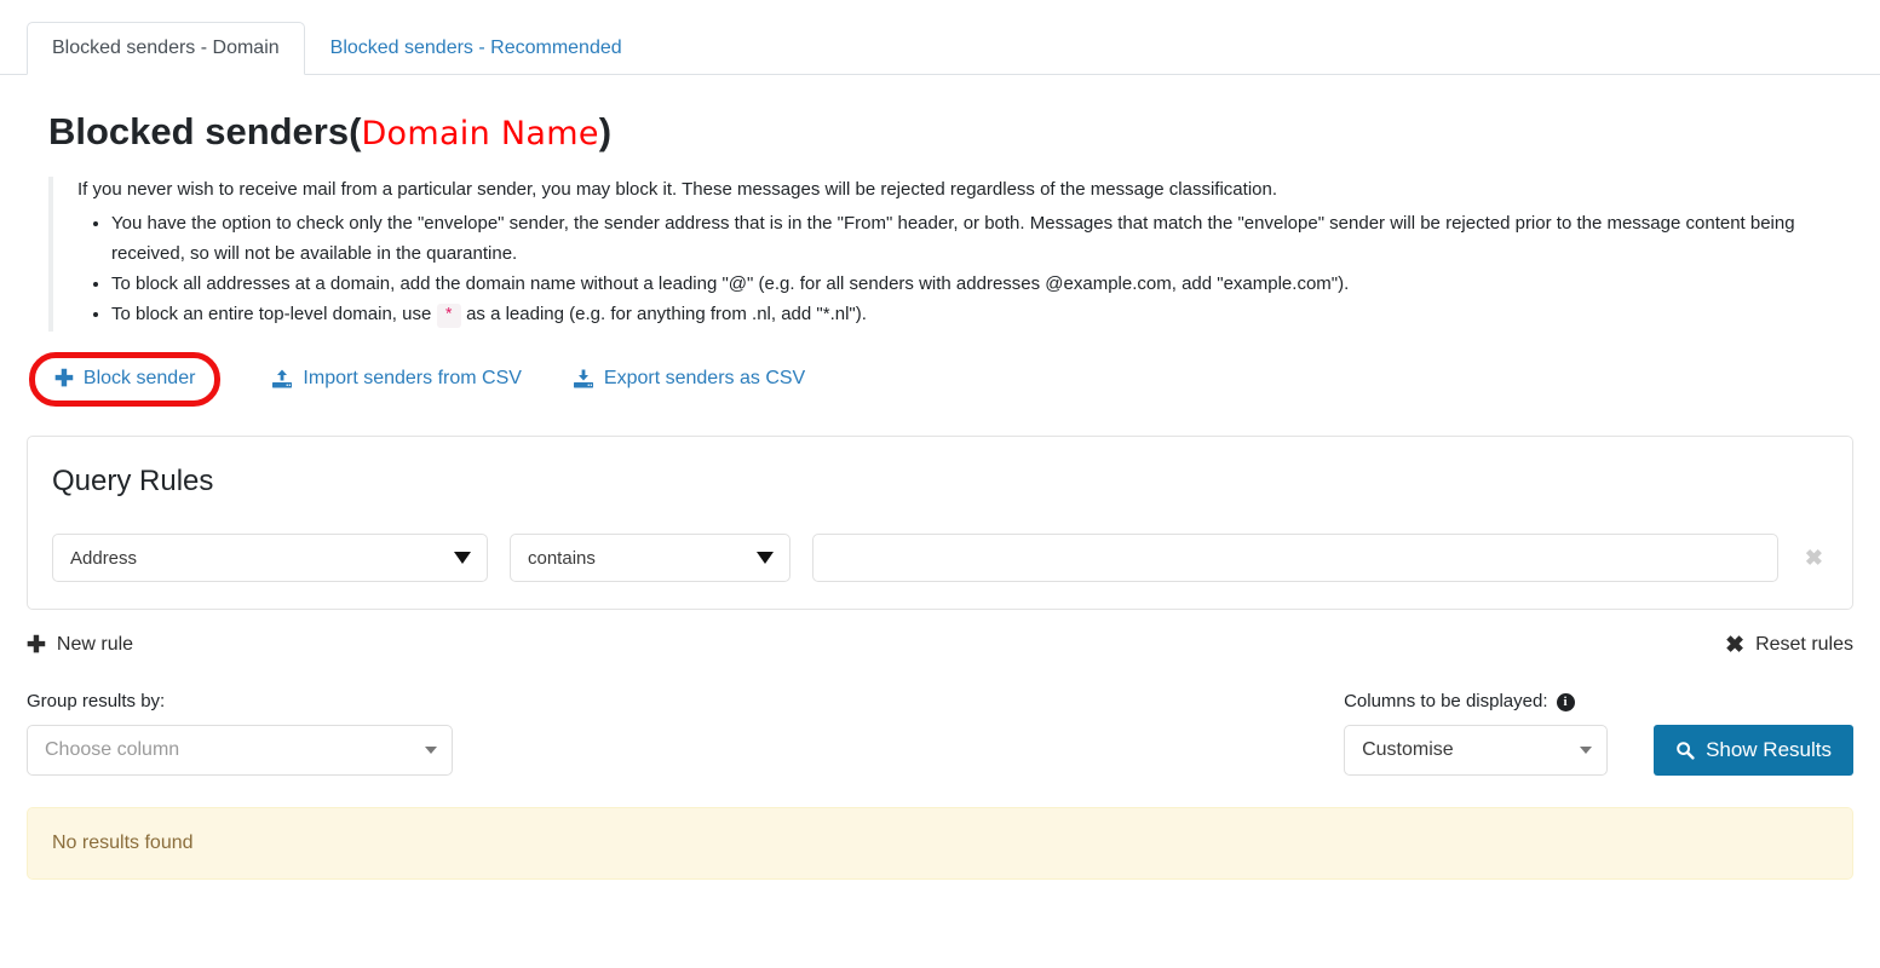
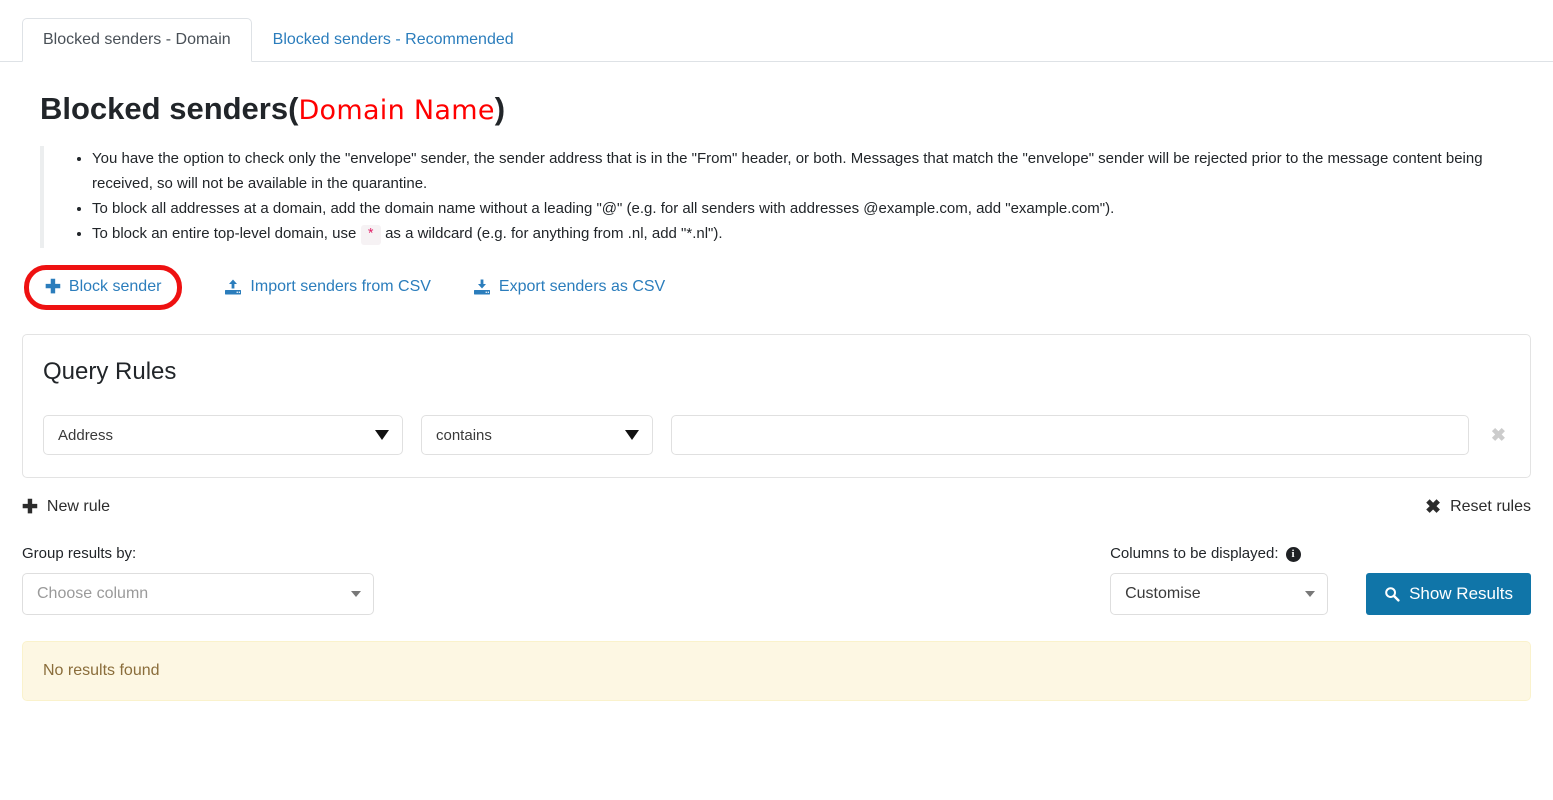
  Blocked senders - Domain
  Blocked senders - Recommended
  Blocked senders(Domain Name)
- If you never wish to receive mail from a particular sender, you may block it. These messages will be rejected regardless of the message classification.
  You have the option to check only the "envelope" sender, the sender address that is in the "From" header, or both. Messages that match the "envelope" sender will be rejected prior to the message content being received, so will not be available in the quarantine.
  To block all addresses at a domain, add the domain name without a leading "@" (e.g. for all senders with addresses @example.com, add "example.com").
- To block an entire top-level domain, use * as a leading (e.g. for anything from .nl, add "*.nl").
+ To block an entire top-level domain, use * as a wildcard (e.g. for anything from .nl, add "*.nl").
  ✚
  Block sender
  Import senders from CSV
  Export senders as CSV
  Query Rules
  Address
  contains
  ✖
  ✚
  New rule
  ✖
  Reset rules
  Group results by:
  Choose column
  Columns to be displayed:
  i
  Customise
  Show Results
  No results found
